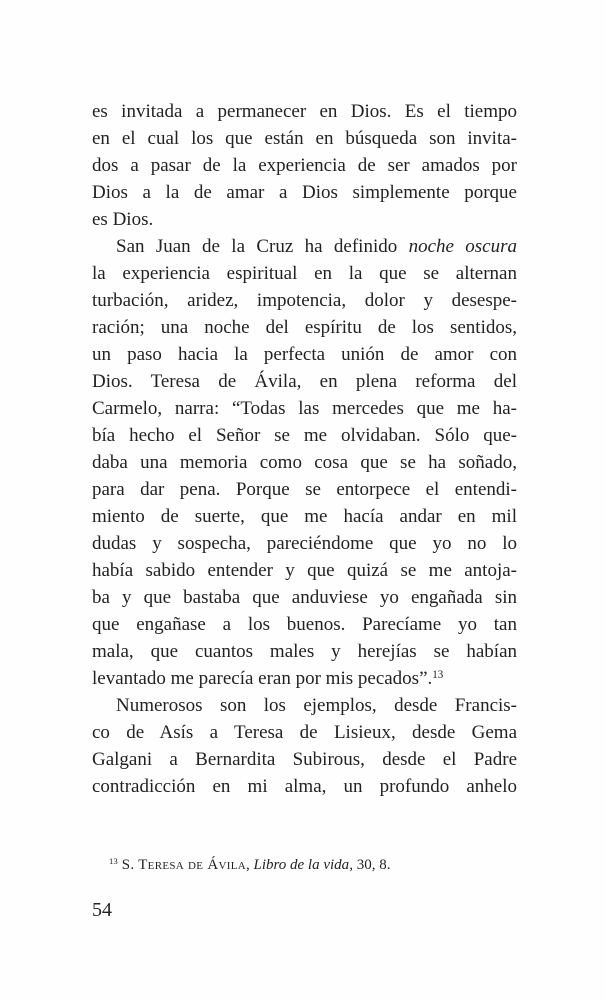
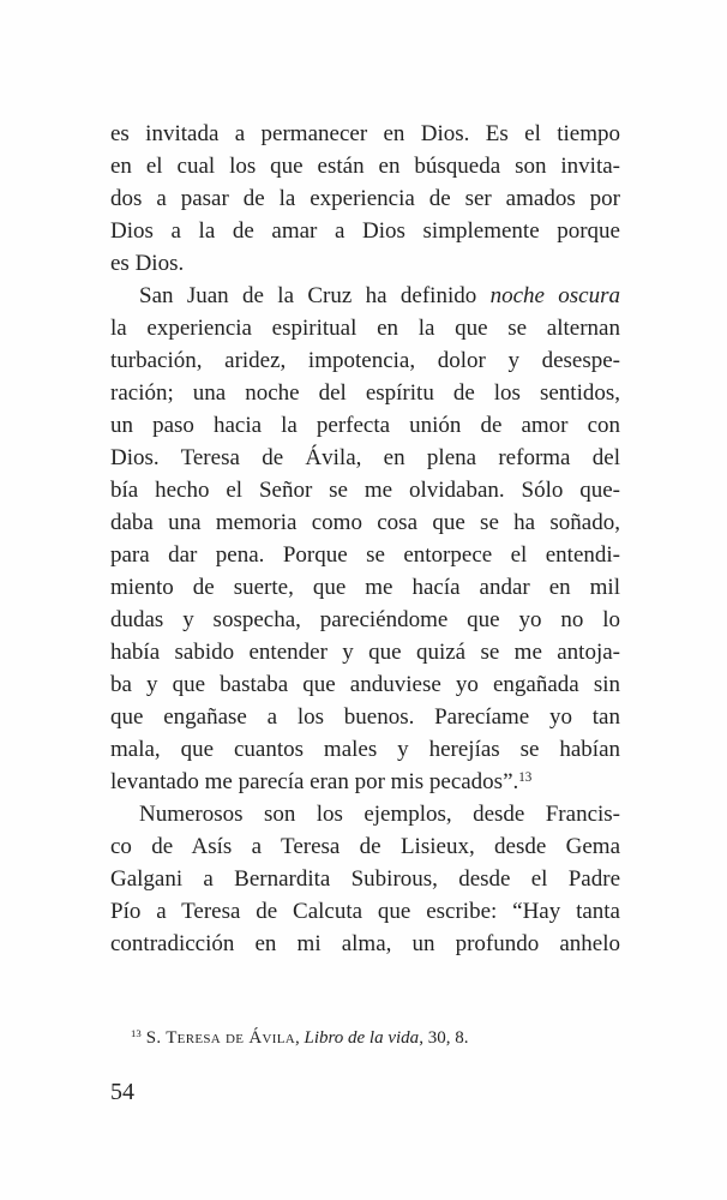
  es invitada a permanecer en Dios. Es el tiempo
  en el cual los que están en búsqueda son invita-
  dos a pasar de la experiencia de ser amados por
  Dios a la de amar a Dios simplemente porque
  es Dios.
  San Juan de la Cruz ha definido noche oscura
  la experiencia espiritual en la que se alternan
  turbación, aridez, impotencia, dolor y desespe-
  ración; una noche del espíritu de los sentidos,
  un paso hacia la perfecta unión de amor con
  Dios. Teresa de Ávila, en plena reforma del
- Carmelo, narra: “Todas las mercedes que me ha-
  bía hecho el Señor se me olvidaban. Sólo que-
  daba una memoria como cosa que se ha soñado,
  para dar pena. Porque se entorpece el entendi-
  miento de suerte, que me hacía andar en mil
  dudas y sospecha, pareciéndome que yo no lo
  había sabido entender y que quizá se me antoja-
  ba y que bastaba que anduviese yo engañada sin
  que engañase a los buenos. Parecíame yo tan
  mala, que cuantos males y herejías se habían
  levantado me parecía eran por mis pecados”.13
  Numerosos son los ejemplos, desde Francis-
  co de Asís a Teresa de Lisieux, desde Gema
  Galgani a Bernardita Subirous, desde el Padre
+ Pío a Teresa de Calcuta que escribe: “Hay tanta
  contradicción en mi alma, un profundo anhelo
  13 S. Teresa de Ávila, Libro de la vida, 30, 8.
  54
